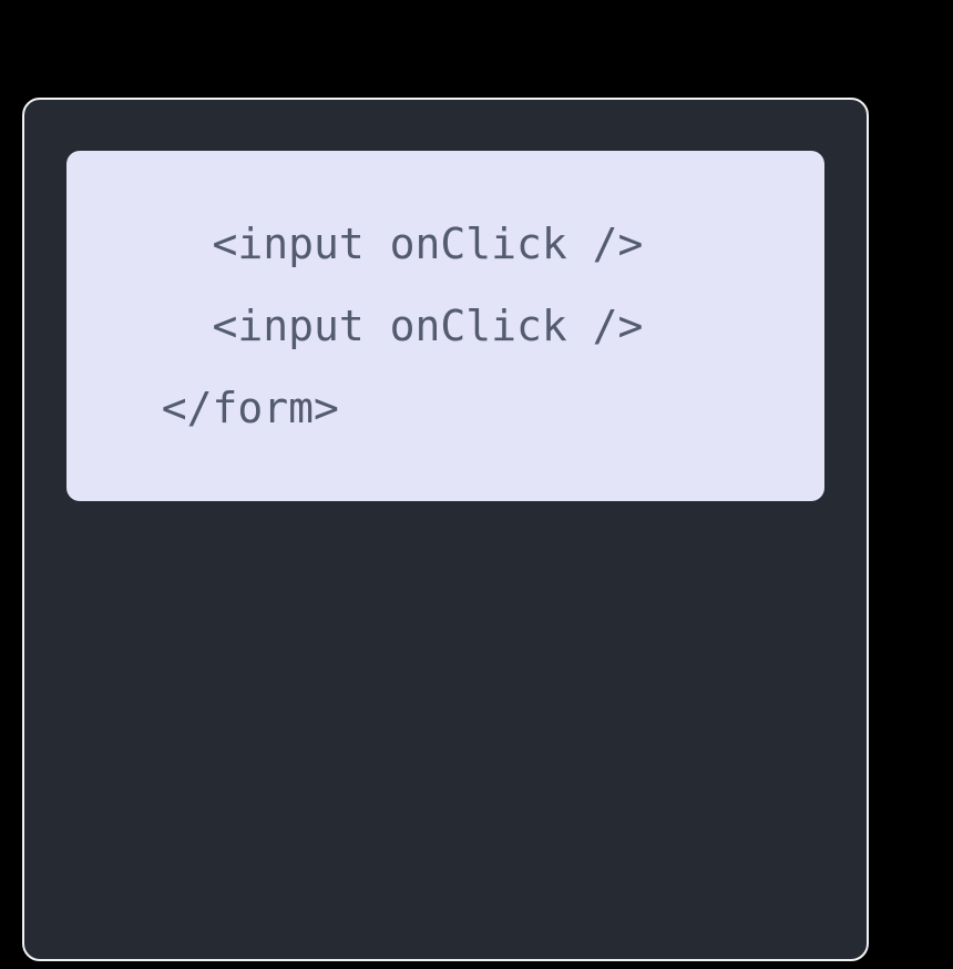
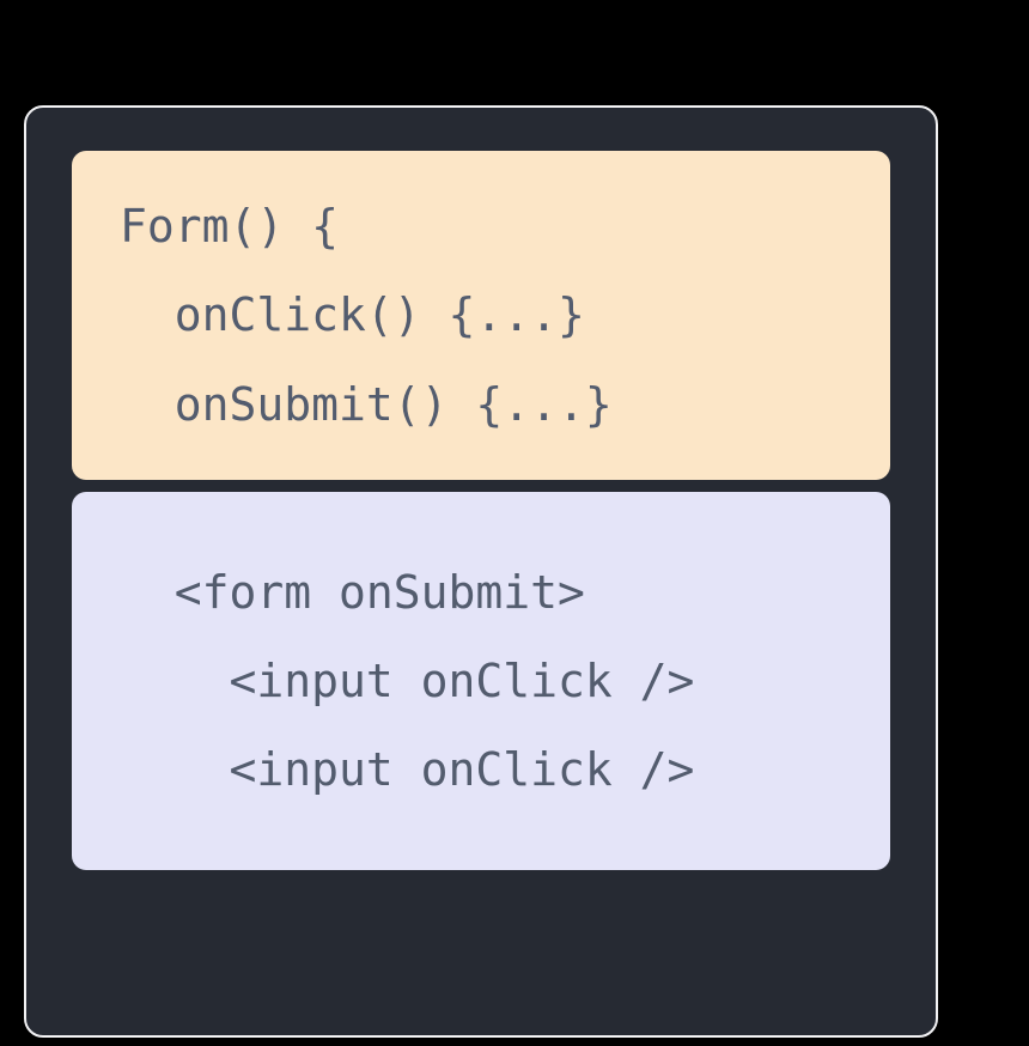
+ Form() {
+ onClick() {...}
+ onSubmit() {...}
+ <form onSubmit>
  <input onClick />
  <input onClick />
- </form>
